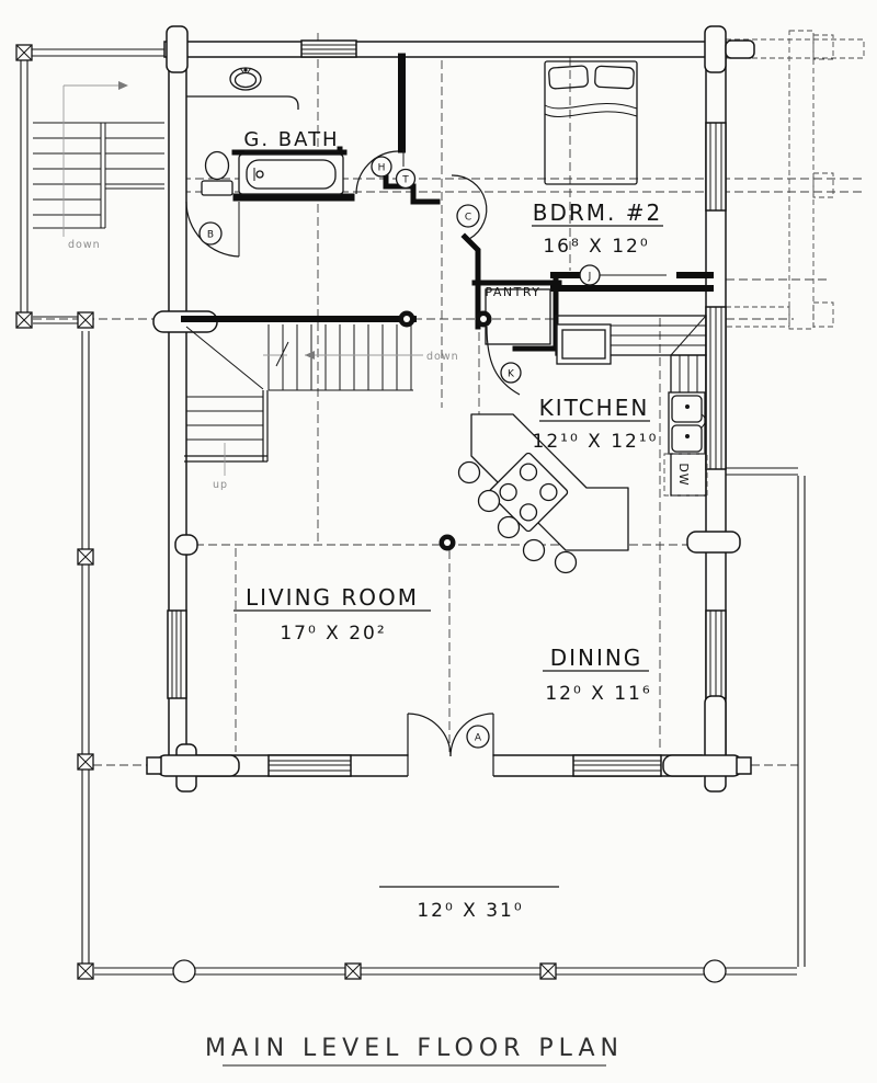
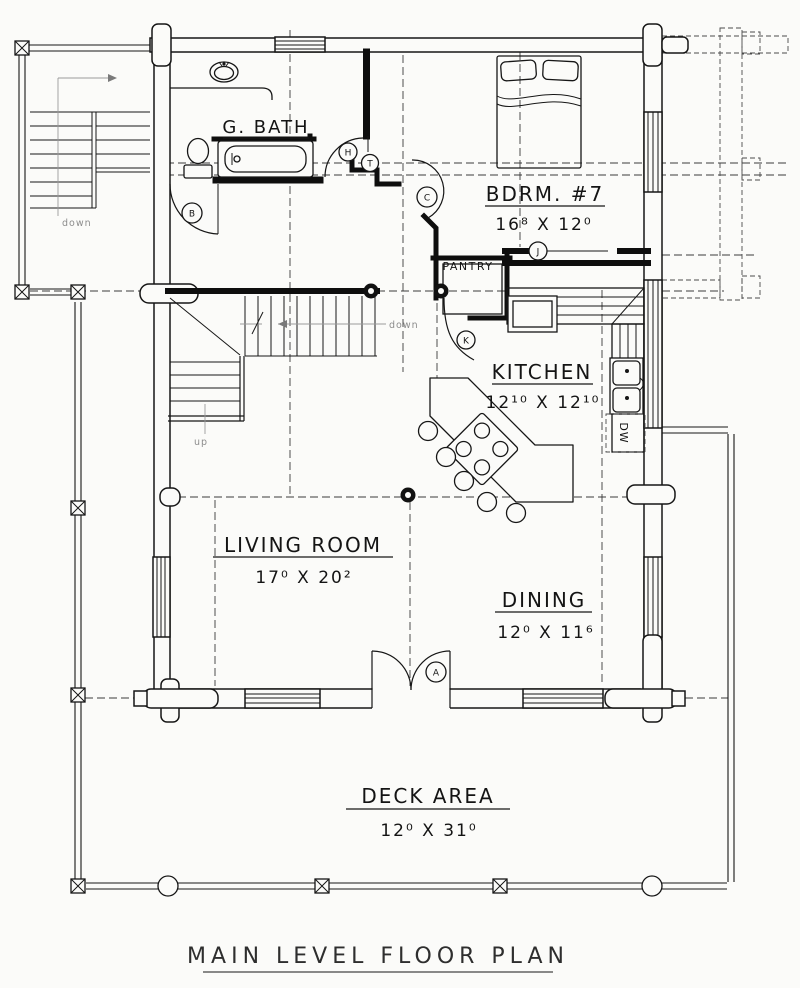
  down
  down
  up
  A
  B
  C
  H
  T
  J
  K
  G. BATH
- BDRM. #2
+ BDRM. #7
  16⁸ X 12⁰
  PANTRY
  KITCHEN
  12¹⁰ X 12¹⁰
  LIVING ROOM
  17⁰ X 20²
  DINING
  12⁰ X 11⁶
+ DECK AREA
  12⁰ X 31⁰
  MAIN LEVEL FLOOR PLAN
